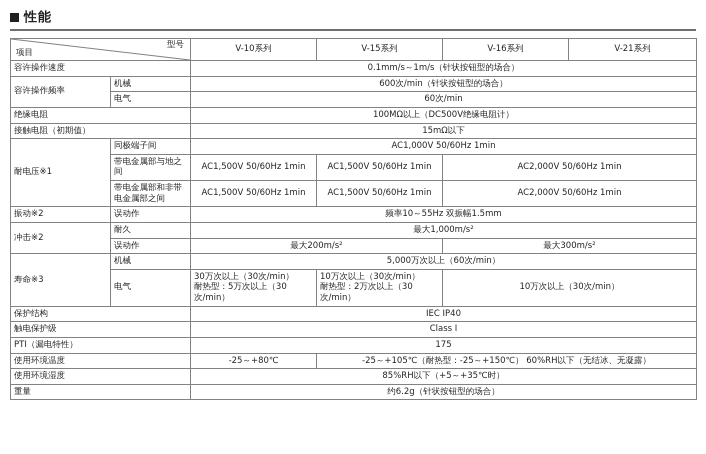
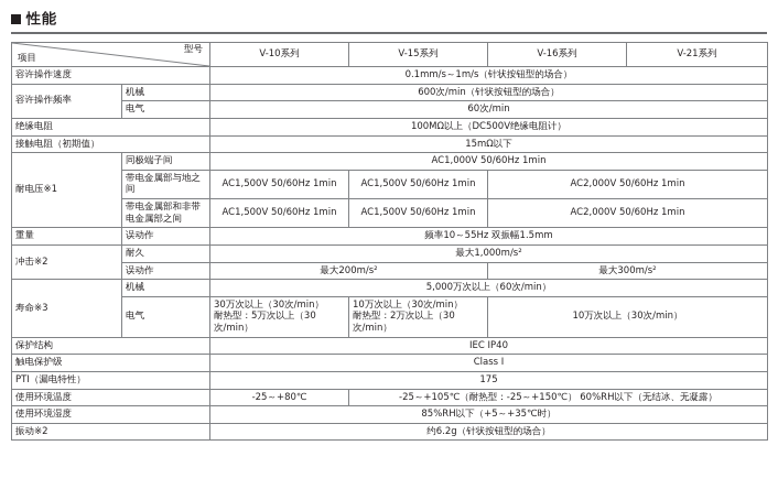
  性能
  项目型号	V-10系列	V-15系列	V-16系列	V-21系列
  容许操作速度	0.1mm/s～1m/s（针状按钮型的场合）
  容许操作频率	机械	600次/min（针状按钮型的场合）
  电气	60次/min
  绝缘电阻	100MΩ以上（DC500V绝缘电阻计）
  接触电阻（初期值）	15mΩ以下
  耐电压※1	同极端子间	AC1,000V 50/60Hz 1min
  带电金属部与地之间	AC1,500V 50/60Hz 1min	AC1,500V 50/60Hz 1min	AC2,000V 50/60Hz 1min
  带电金属部和非带电金属部之间	AC1,500V 50/60Hz 1min	AC1,500V 50/60Hz 1min	AC2,000V 50/60Hz 1min
- 振动※2	误动作	频率10～55Hz 双振幅1.5mm
+ 重量	误动作	频率10～55Hz 双振幅1.5mm
  冲击※2	耐久	最大1,000m/s²
  误动作	最大200m/s²	最大300m/s²
  寿命※3	机械	5,000万次以上（60次/min）
  电气	30万次以上（30次/min）耐热型：5万次以上（30次/min）	10万次以上（30次/min）耐热型：2万次以上（30次/min）	10万次以上（30次/min）
  保护结构	IEC IP40
  触电保护级	Class Ⅰ
  PTI（漏电特性）	175
  使用环境温度	-25～+80℃	-25～+105℃（耐热型：-25～+150℃） 60%RH以下（无结冰、无凝露）
  使用环境湿度	85%RH以下（+5～+35℃时）
- 重量	约6.2g（针状按钮型的场合）
+ 振动※2	约6.2g（针状按钮型的场合）
